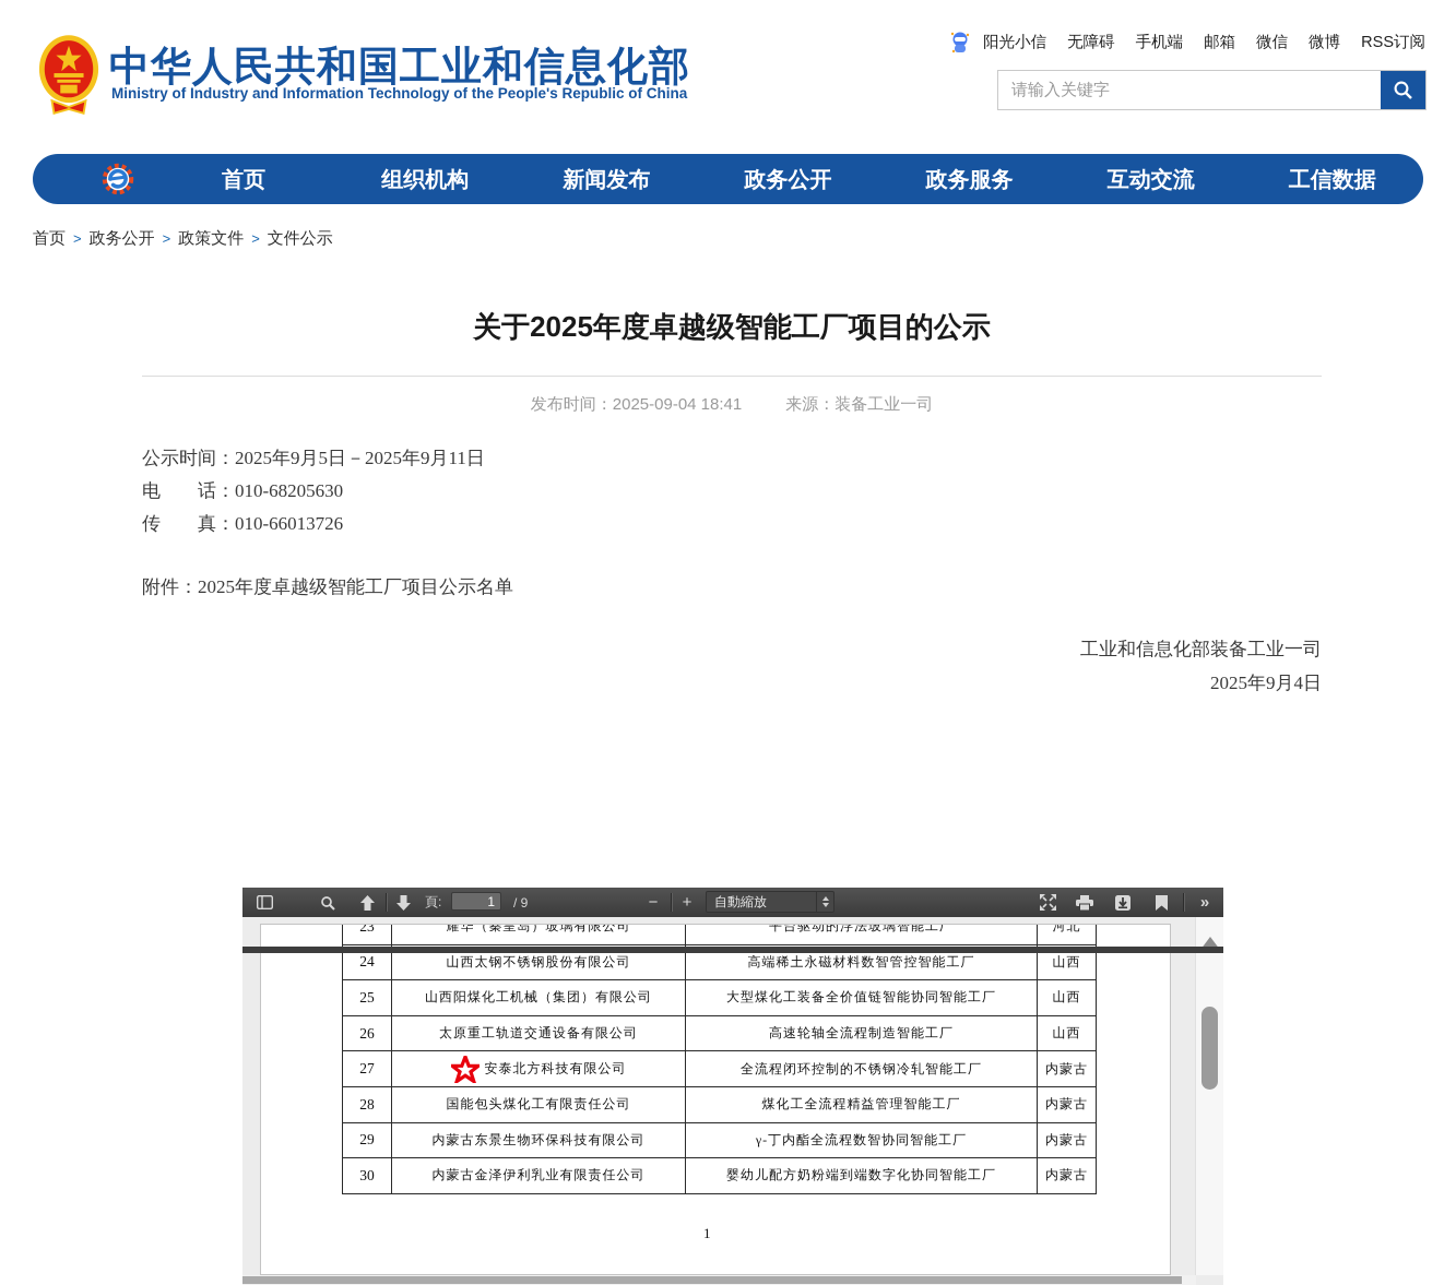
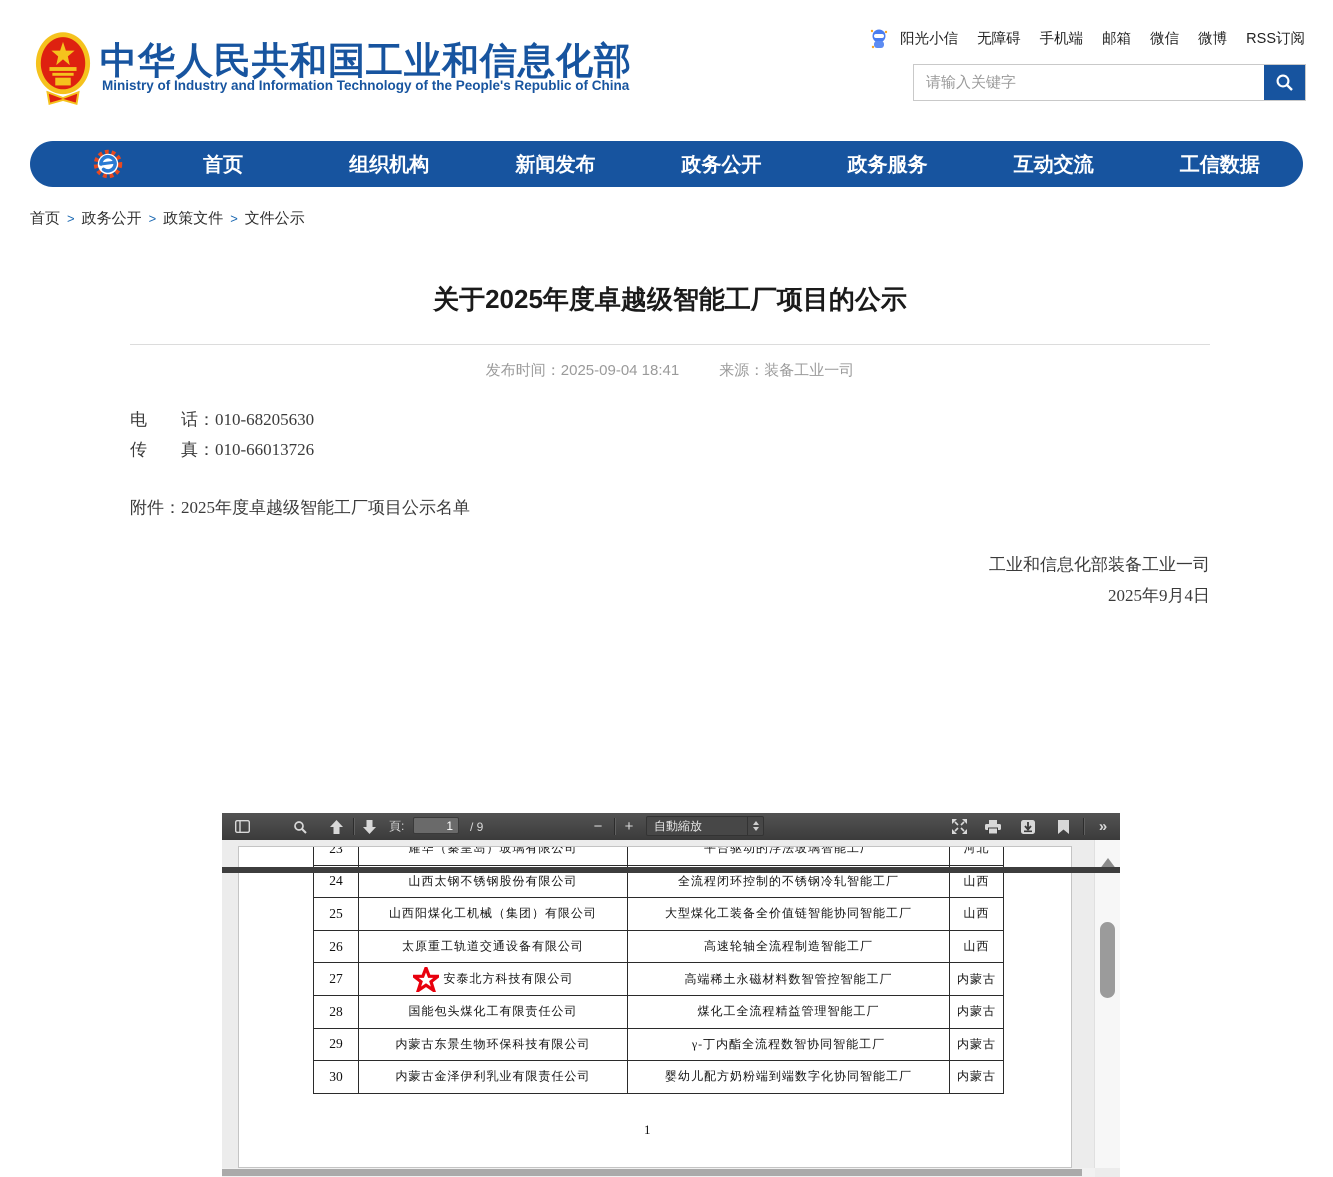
  中华人民共和国工业和信息化部
  Ministry of Industry and Information Technology of the People's Republic of China
  阳光小信
  无障碍
  手机端
  邮箱
  微信
  微博
  RSS订阅
  请输入关键字
  首页
  组织机构
  新闻发布
  政务公开
  政务服务
  互动交流
  工信数据
  首页 > 政务公开 > 政策文件 > 文件公示
  关于2025年度卓越级智能工厂项目的公示
  发布时间：2025-09-04 18:41 来源：装备工业一司
- 公示时间：2025年9月5日－2025年9月11日
  电 话：010-68205630
  传 真：010-66013726
  附件：2025年度卓越级智能工厂项目公示名单
  工业和信息化部装备工业一司
  2025年9月4日
  頁:
  1
  / 9
  −
  +
  自動縮放
  »
  23	耀华（秦皇岛）玻璃有限公司	平台驱动的浮法玻璃智能工厂	河北
- 24	山西太钢不锈钢股份有限公司	高端稀土永磁材料数智管控智能工厂	山西
+ 24	山西太钢不锈钢股份有限公司	全流程闭环控制的不锈钢冷轧智能工厂	山西
  25	山西阳煤化工机械（集团）有限公司	大型煤化工装备全价值链智能协同智能工厂	山西
  26	太原重工轨道交通设备有限公司	高速轮轴全流程制造智能工厂	山西
- 27	安泰北方科技有限公司	全流程闭环控制的不锈钢冷轧智能工厂	内蒙古
+ 27	安泰北方科技有限公司	高端稀土永磁材料数智管控智能工厂	内蒙古
  28	国能包头煤化工有限责任公司	煤化工全流程精益管理智能工厂	内蒙古
  29	内蒙古东景生物环保科技有限公司	γ-丁内酯全流程数智协同智能工厂	内蒙古
  30	内蒙古金泽伊利乳业有限责任公司	婴幼儿配方奶粉端到端数字化协同智能工厂	内蒙古
  1
